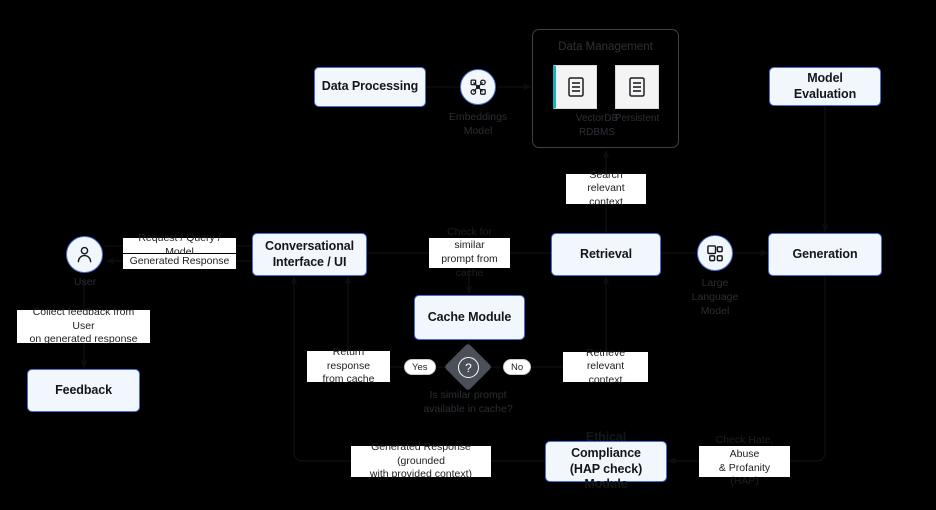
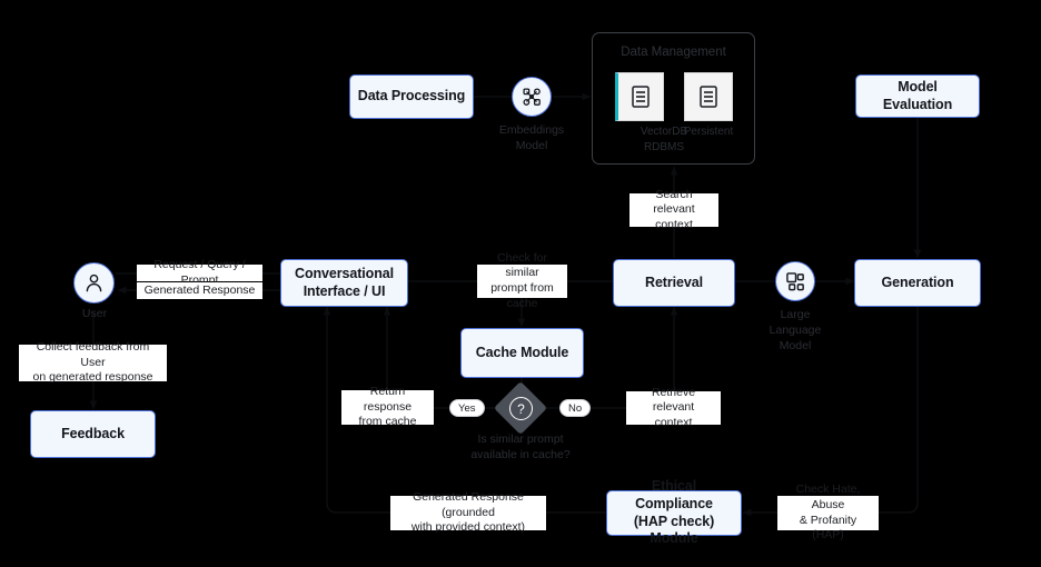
  Data Management
  VectorDB
  RDBMS
  Persistent
  Data Processing
  Model Evaluation
  Conversational
  Interface / UI
  Cache Module
  Retrieval
  Generation
  Feedback
  Ethical Compliance
  (HAP check) Module
  Embeddings
  Model
  Large
  Language
  Model
  User
  ?
  Yes
  No
  Is similar prompt
  available in cache?
- Request / Query / Model
+ Request / Query / Prompt
  Generated Response
  Collect feedback from User
  on generated response
  Check for similar
  prompt from cache
  Search relevant
  context
  Return response
  from cache
  Retrieve relevant
  context
  Generated Response (grounded
  with provided context)
  Check Hate, Abuse
  & Profanity (HAP)
